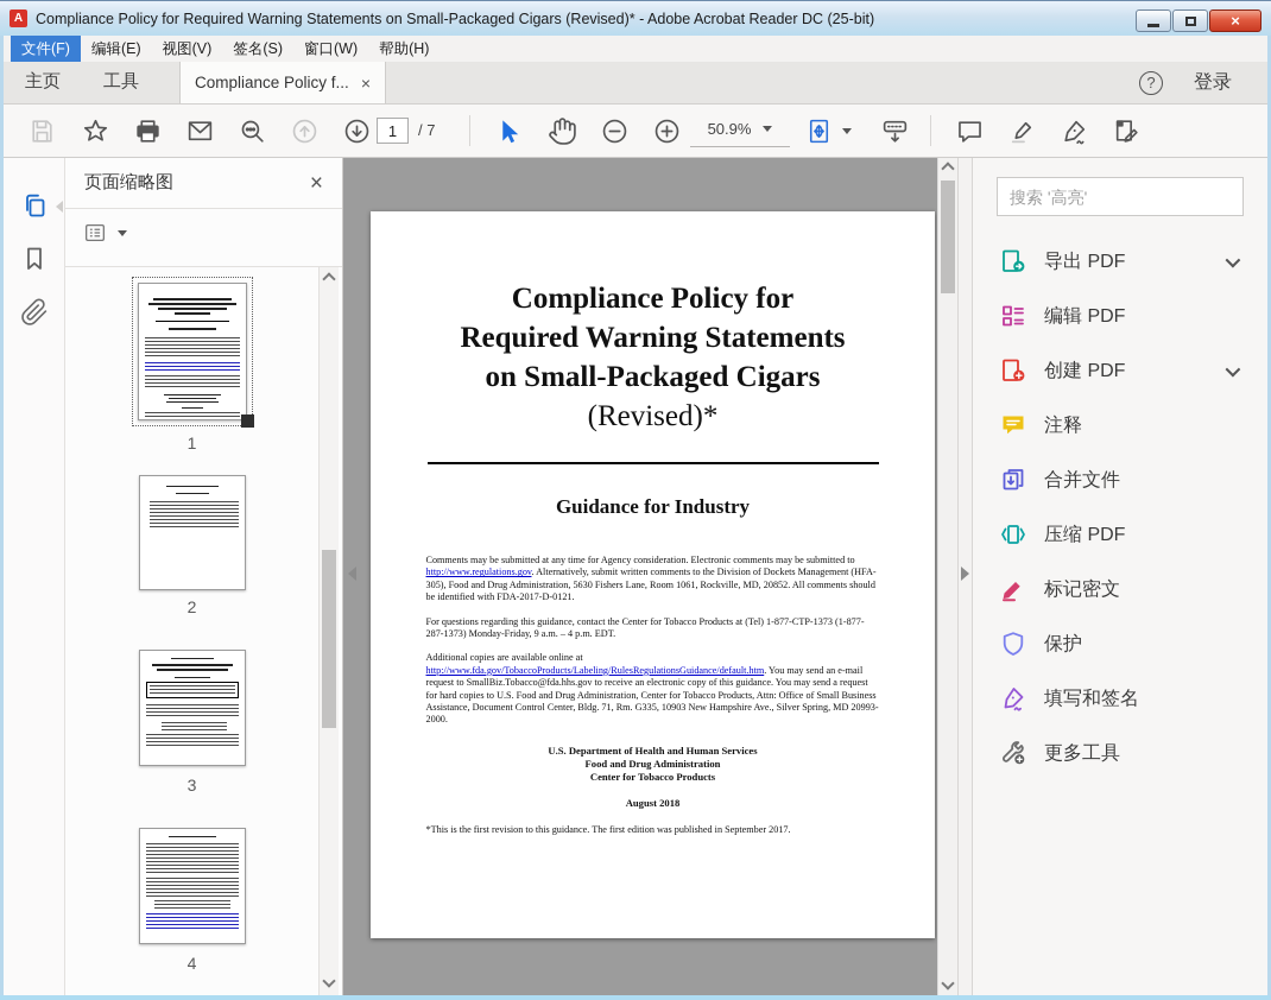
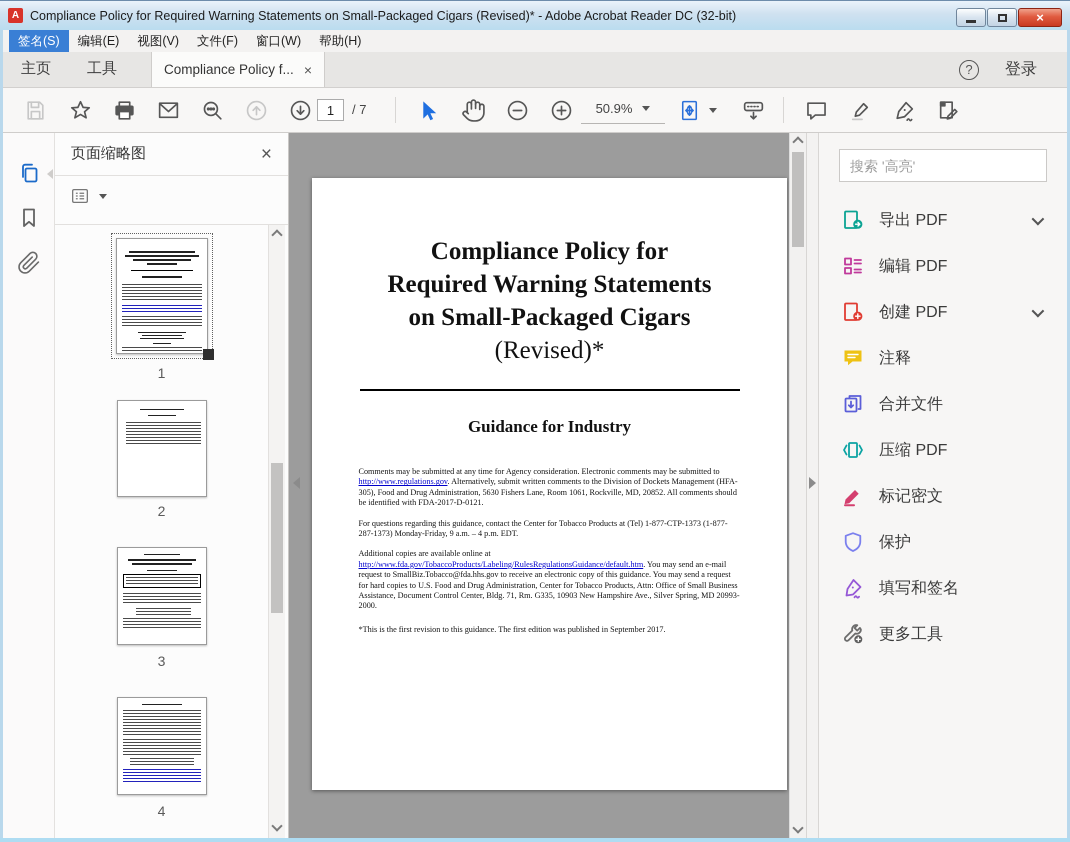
  A
- Compliance Policy for Required Warning Statements on Small-Packaged Cigars (Revised)* - Adobe Acrobat Reader DC (25-bit)
+ Compliance Policy for Required Warning Statements on Small-Packaged Cigars (Revised)* - Adobe Acrobat Reader DC (32-bit)
  ×
- 文件(F)
+ 签名(S)
  编辑(E)
  视图(V)
- 签名(S)
+ 文件(F)
  窗口(W)
  帮助(H)
  主页
  工具
  Compliance Policy f...
  ×
  ?
  登录
  1
  / 7
  50.9%
  页面缩略图
  ×
  1
  2
  3
  4
  Compliance Policy for
  Required Warning Statements
  on Small-Packaged Cigars
  (Revised)*
  Guidance for Industry
  Comments may be submitted at any time for Agency consideration. Electronic comments may be submitted to http://www.regulations.gov. Alternatively, submit written comments to the Division of Dockets Management (HFA-305), Food and Drug Administration, 5630 Fishers Lane, Room 1061, Rockville, MD, 20852. All comments should be identified with FDA-2017-D-0121.
  For questions regarding this guidance, contact the Center for Tobacco Products at (Tel) 1-877-CTP-1373 (1-877-287-1373) Monday-Friday, 9 a.m. – 4 p.m. EDT.
  Additional copies are available online at http://www.fda.gov/TobaccoProducts/Labeling/RulesRegulationsGuidance/default.htm. You may send an e-mail request to SmallBiz.Tobacco@fda.hhs.gov to receive an electronic copy of this guidance. You may send a request for hard copies to U.S. Food and Drug Administration, Center for Tobacco Products, Attn: Office of Small Business Assistance, Document Control Center, Bldg. 71, Rm. G335, 10903 New Hampshire Ave., Silver Spring, MD 20993-2000.
- U.S. Department of Health and Human Services
- Food and Drug Administration
- Center for Tobacco Products
- August 2018
  *This is the first revision to this guidance. The first edition was published in September 2017.
  搜索 '高亮'
  导出 PDF
  编辑 PDF
  创建 PDF
  注释
  合并文件
  压缩 PDF
  标记密文
  保护
  填写和签名
  更多工具
